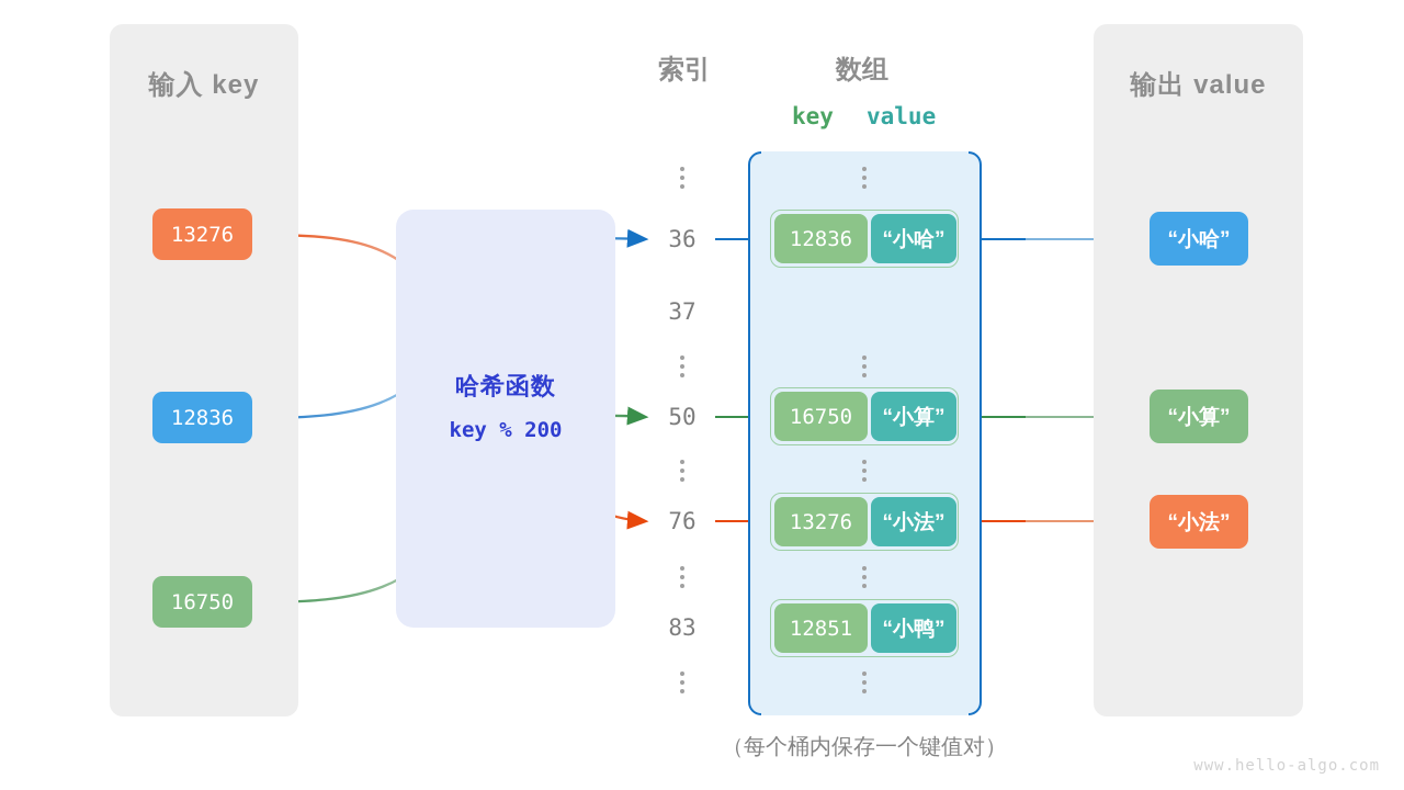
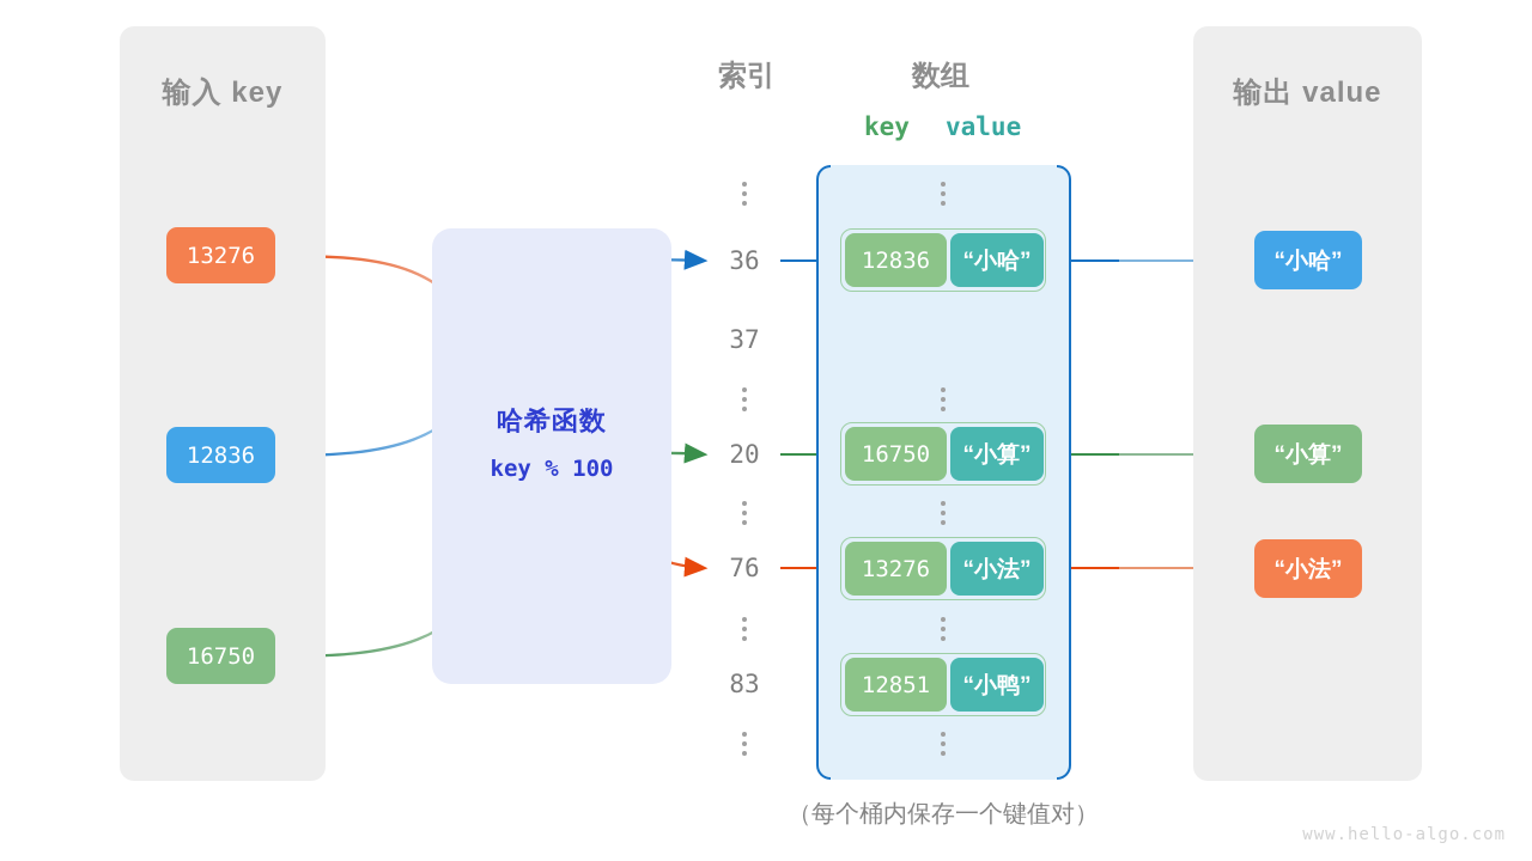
  输入 key
  13276
  12836
  16750
  哈希函数
- key % 200
+ key % 100
  索引
  数组
  key
  value
  36
  37
- 50
+ 20
  76
  83
  12836
  “小哈”
  16750
  “小算”
  13276
  “小法”
  12851
  “小鸭”
  输出 value
  “小哈”
  “小算”
  “小法”
  （每个桶内保存一个键值对）
  www.hello-algo.com
